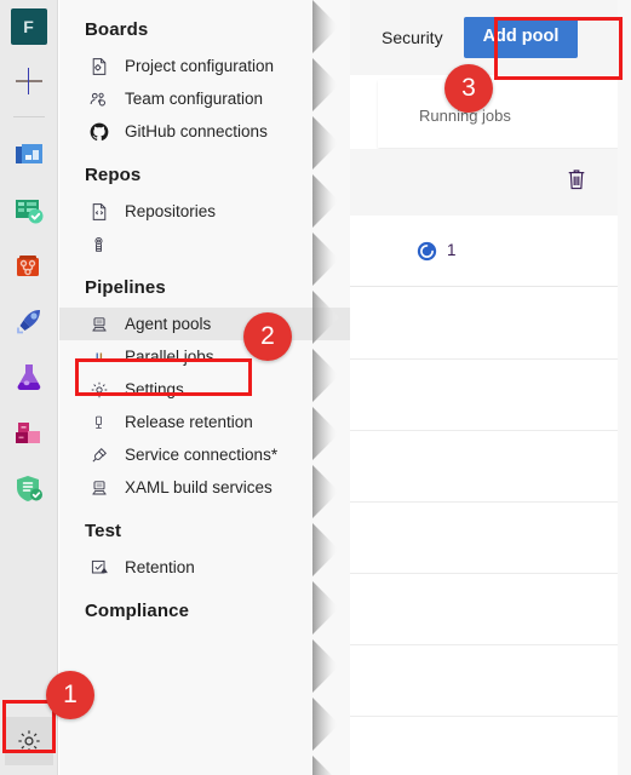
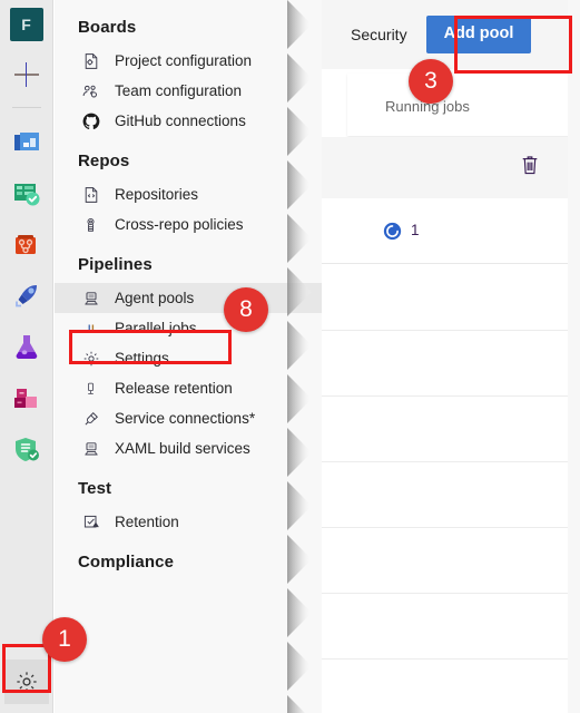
  F
  Boards
  Project configuration
  Team configuration
  GitHub connections
  Repos
  Repositories
+ Cross-repo policies
  Pipelines
  Agent pools
  Parallel jobs
  Settings
  Release retention
  Service connections*
  XAML build services
  Test
  Retention
  Compliance
  Security
  Add pool
  Running jobs
  1
  1
- 2
+ 8
  3
